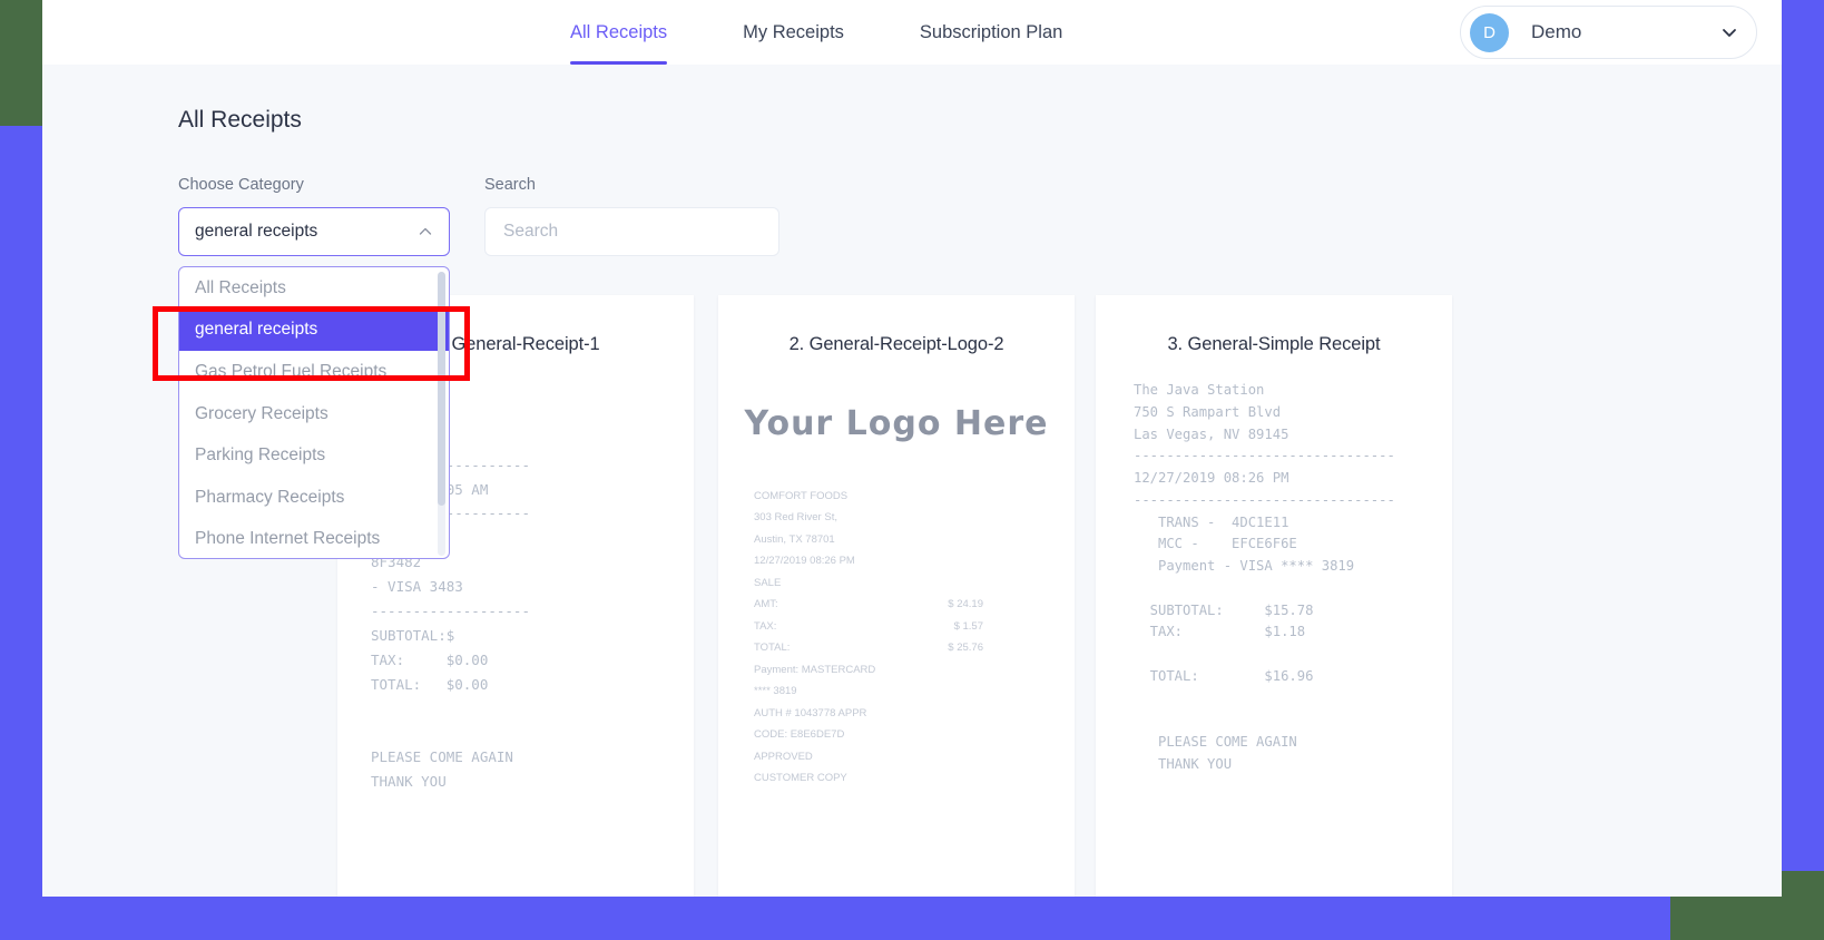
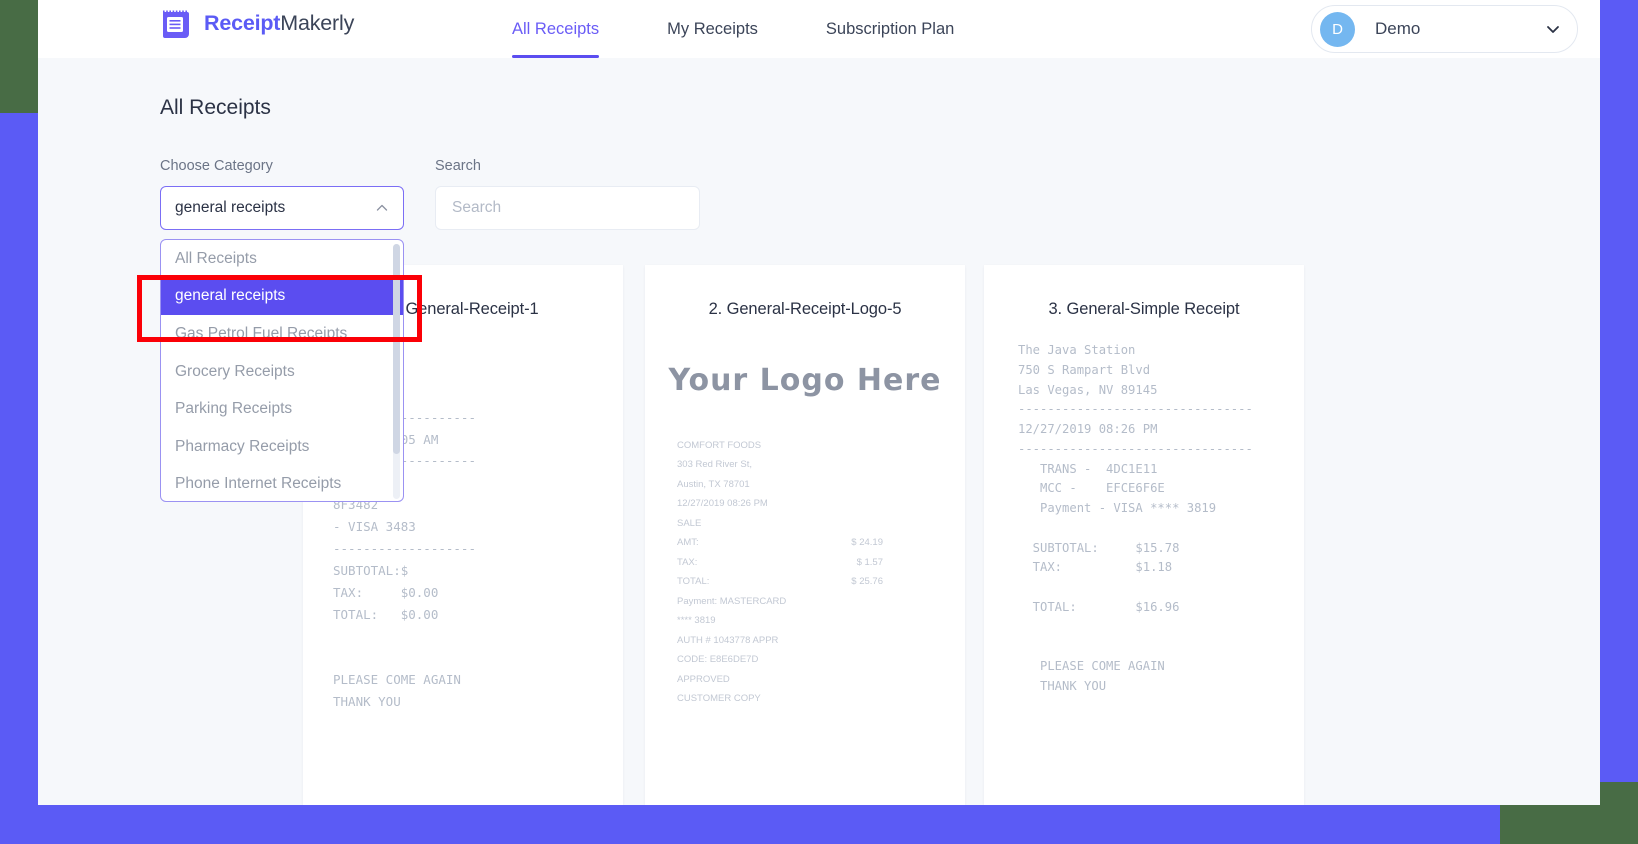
+ ReceiptMakerly
  All Receipts
  My Receipts
  Subscription Plan
  D
  Demo
  All Receipts
  Choose Category
  Search
  general receipts
  Search
  General-Receipt-1
  8F3482
  - VISA 3483
  -------------------
  SUBTOTAL:$
  TAX: $0.00
  TOTAL: $0.00
  PLEASE COME AGAIN
  THANK YOU
- 2. General-Receipt-Logo-2
+ 2. General-Receipt-Logo-5
  Your Logo Here
  COMFORT FOODS
  303 Red River St,
  Austin, TX 78701
  12/27/2019 08:26 PM
  SALE
  AMT:
  $ 24.19
  TAX:
  $ 1.57
  TOTAL:
  $ 25.76
  Payment: MASTERCARD **** 3819
  AUTH # 1043778 APPR CODE: E8E6DE7D
  APPROVED
  CUSTOMER COPY
  3. General-Simple Receipt
  The Java Station
  750 S Rampart Blvd
  Las Vegas, NV 89145
  --------------------------------
  12/27/2019 08:26 PM
  --------------------------------
  TRANS - 4DC1E11
  MCC - EFCE6F6E
  Payment - VISA **** 3819
  SUBTOTAL: $15.78
  TAX: $1.18
  TOTAL: $16.96
  PLEASE COME AGAIN
  THANK YOU
  All Receipts
  general receipts
  Gas Petrol Fuel Receipts
  Grocery Receipts
  Parking Receipts
  Pharmacy Receipts
  Phone Internet Receipts
